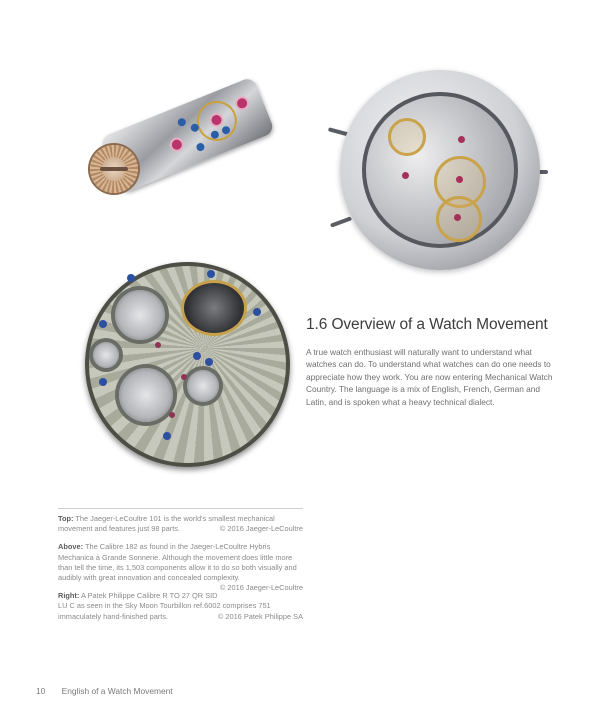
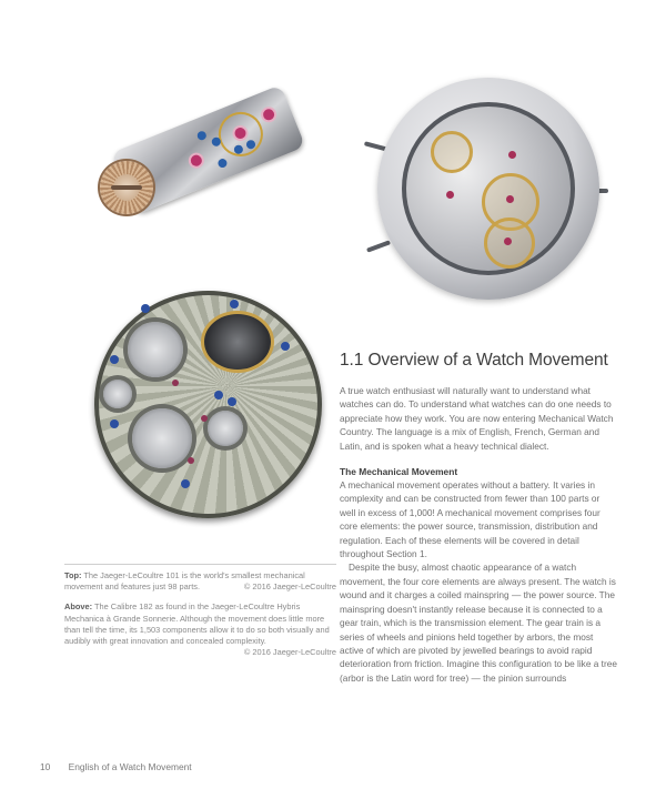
  Top: The Jaeger-LeCoultre 101 is the world's smallest mechanical movement and features just 98 parts.
  © 2016 Jaeger-LeCoultre
  Above: The Calibre 182 as found in the Jaeger-LeCoultre Hybris Mechanica à Grande Sonnerie. Although the movement does little more than tell the time, its 1,503 components allow it to do so both visually and audibly with great innovation and concealed complexity.
  © 2016 Jaeger-LeCoultre
- Right: A Patek Philippe Calibre R TO 27 QR SID LU C as seen in the Sky Moon Tourbillon ref.6002 comprises 751 immaculately hand-finished parts.
- © 2016 Patek Philippe SA
- 1.6 Overview of a Watch Movement
+ 1.1 Overview of a Watch Movement
  A true watch enthusiast will naturally want to understand what watches can do. To understand what watches can do one needs to appreciate how they work. You are now entering Mechanical Watch Country. The language is a mix of English, French, German and Latin, and is spoken what a heavy technical dialect.
+ The Mechanical Movement
+ A mechanical movement operates without a battery. It varies in complexity and can be constructed from fewer than 100 parts or well in excess of 1,000! A mechanical movement comprises four core elements: the power source, transmission, distribution and regulation. Each of these elements will be covered in detail throughout Section 1.
+ Despite the busy, almost chaotic appearance of a watch movement, the four core elements are always present. The watch is wound and it charges a coiled mainspring — the power source. The mainspring doesn't instantly release because it is connected to a gear train, which is the transmission element. The gear train is a series of wheels and pinions held together by arbors, the most active of which are pivoted by jewelled bearings to avoid rapid deterioration from friction. Imagine this configuration to be like a tree (arbor is the Latin word for tree) — the pinion surrounds
  10 English of a Watch Movement
